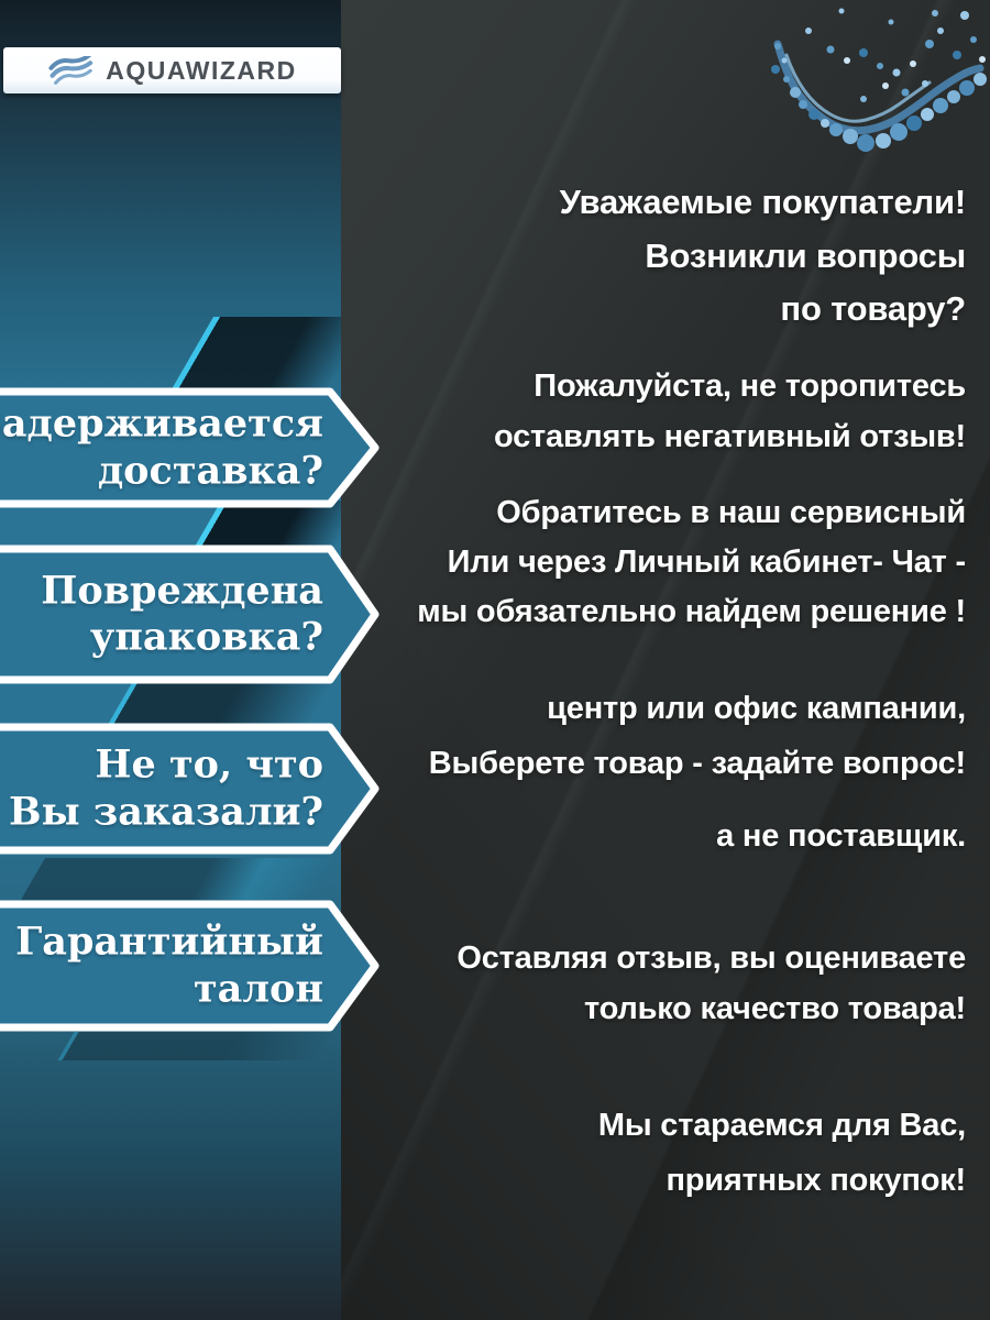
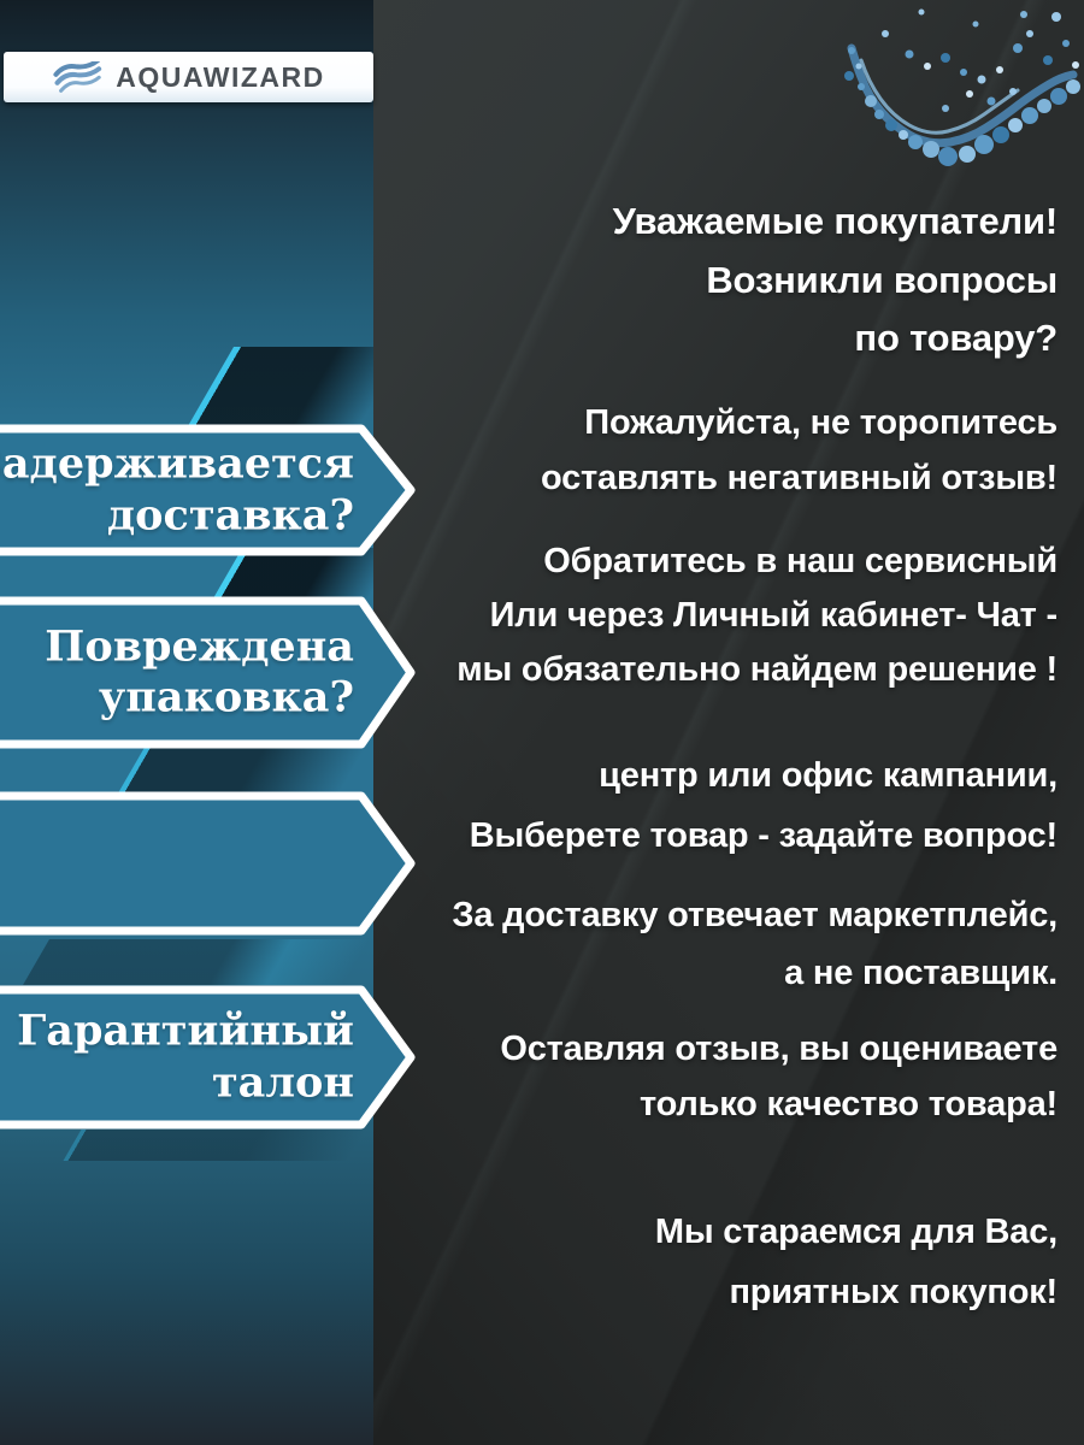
  AQUAWIZARD
  адерживается
  доставка?
  Повреждена
  упаковка?
- Не то, что
- Вы заказали?
  Гарантийный
  талон
  Уважаемые покупатели!
  Возникли вопросы
  по товару?
  Пожалуйста, не торопитесь
  оставлять негативный отзыв!
  Обратитесь в наш сервисный
  Или через Личный кабинет- Чат -
  мы обязательно найдем решение !
  центр или офис кампании,
  Выберете товар - задайте вопрос!
+ За доставку отвечает маркетплейс,
  а не поставщик.
  Оставляя отзыв, вы оцениваете
  только качество товара!
  Мы стараемся для Вас,
  приятных покупок!
